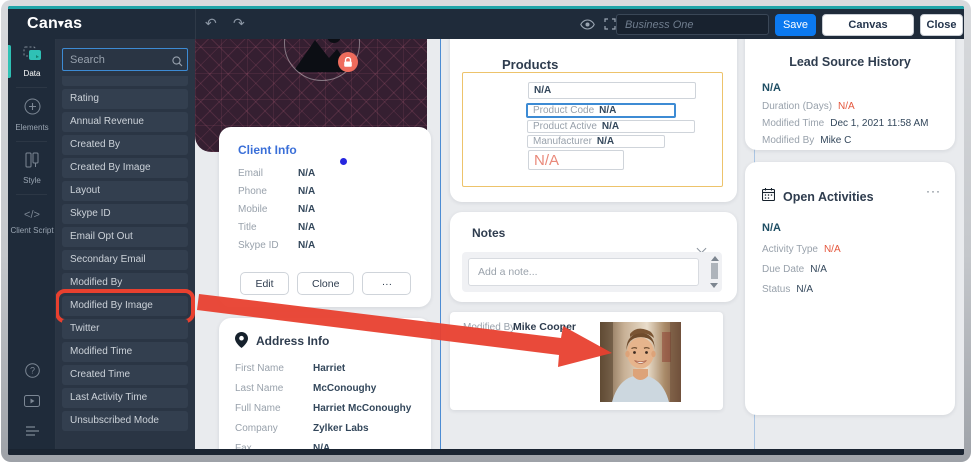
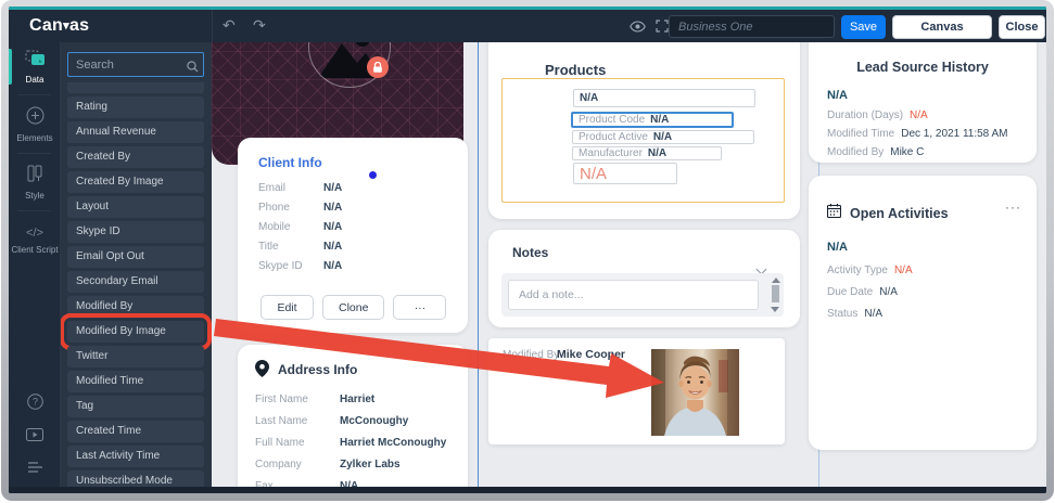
  Can▾as
  ↶
  ↷
  Business One
  Save
  Close
  Data
  Elements
  Style
  </>
  Client Script
  ?
  Search
  Rating
  Annual Revenue
  Created By
  Created By Image
  Layout
  Skype ID
  Email Opt Out
  Secondary Email
  Modified By
  Modified By Image
  Twitter
  Modified Time
+ Tag
  Created Time
  Last Activity Time
  Unsubscribed Mode
  Client Info
  Email
  N/A
  Phone
  N/A
  Mobile
  N/A
  Title
  N/A
  Skype ID
  N/A
  Edit
  Clone
  ···
  Address Info
  First Name
  Harriet
  Last Name
  McConoughy
  Full Name
  Harriet McConoughy
  Company
  Zylker Labs
  Fax
  N/A
  Products
  N/A
  Product Code
  N/A
  Product Active
  N/A
  Manufacturer
  N/A
  N/A
  Notes
  Add a note...
  dified By
  Mike Cooer
  Lead Source History
  N/A
  Duration (Days)
  N/A
  Modified Time
  Dec 1, 2021 11:58 AM
  Modified By
  Mike C
  Open Activities
  ···
  N/A
  Activity Type
  N/A
  Due Date
  N/A
  Status
  N/A
